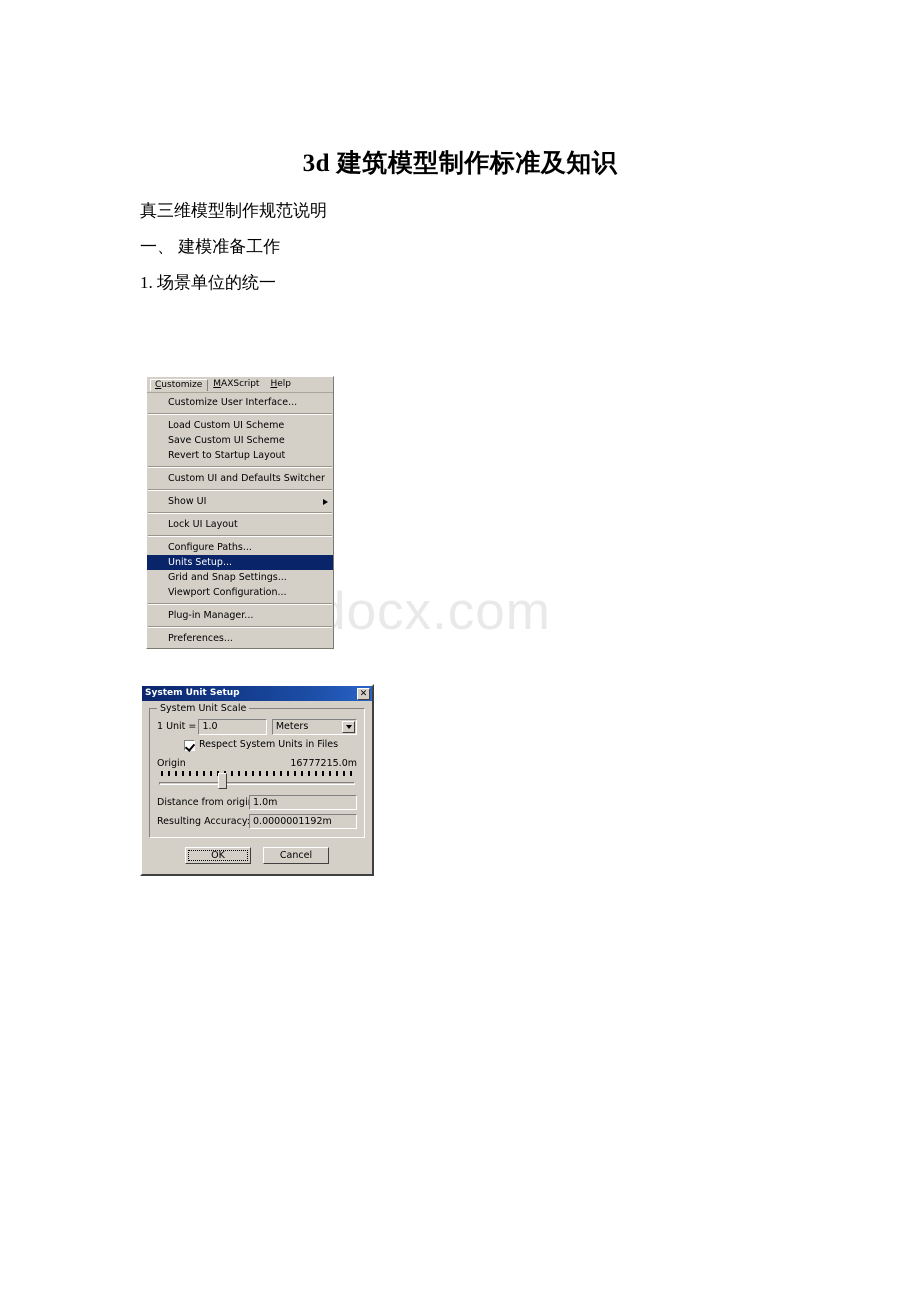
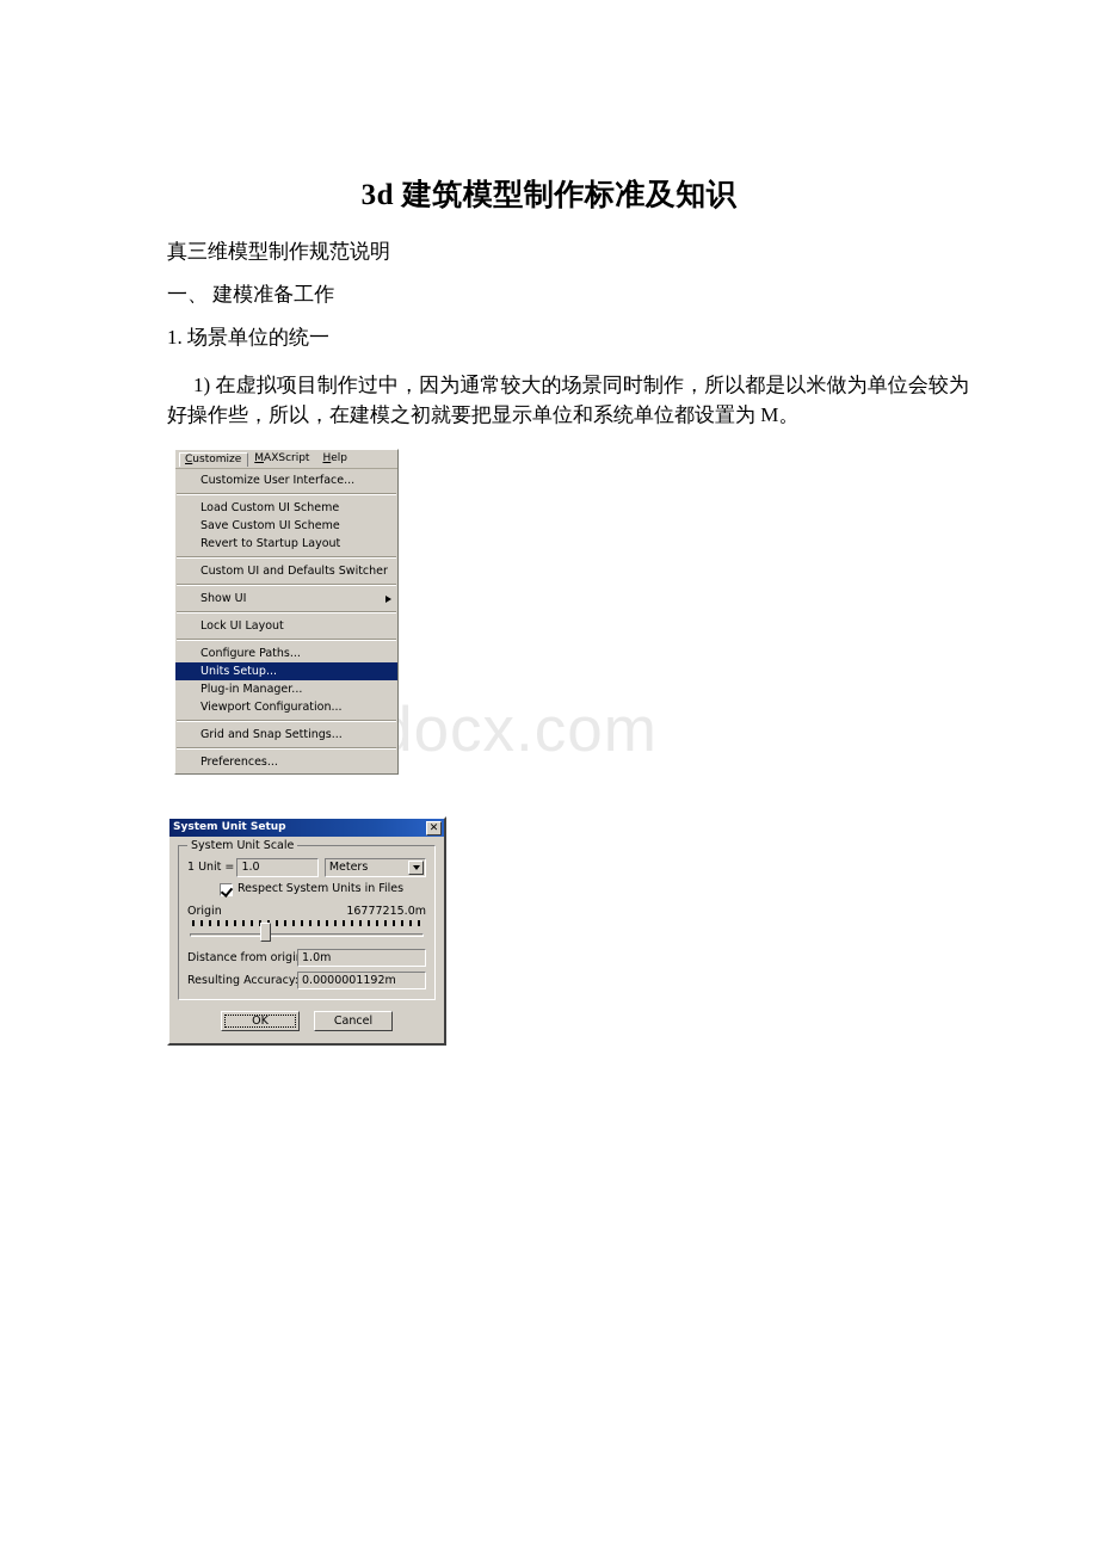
  3d 建筑模型制作标准及知识
  真三维模型制作规范说明
  一、 建模准备工作
  1. 场景单位的统一
+ 1) 在虚拟项目制作过中，因为通常较大的场景同时制作，所以都是以米做为单位会较为好操作些，所以，在建模之初就要把显示单位和系统单位都设置为 M。
  Customize
  MAXScript
  Help
  Customize User Interface...
  Load Custom UI Scheme
  Save Custom UI Scheme
  Revert to Startup Layout
  Custom UI and Defaults Switcher
  Show UI
  Lock UI Layout
  Configure Paths...
  Units Setup...
- Grid and Snap Settings...
+ Plug-in Manager...
  Viewport Configuration...
- Plug-in Manager...
+ Grid and Snap Settings...
  Preferences...
  System Unit Setup
  ✕
  System Unit Scale
  1 Unit =
  1.0
  Meters
  Respect System Units in Files
  Origin
  16777215.0m
  Distance from origi
  1.0m
  Resulting Accuracy
  0.0000001192m
  OK
  Cancel
